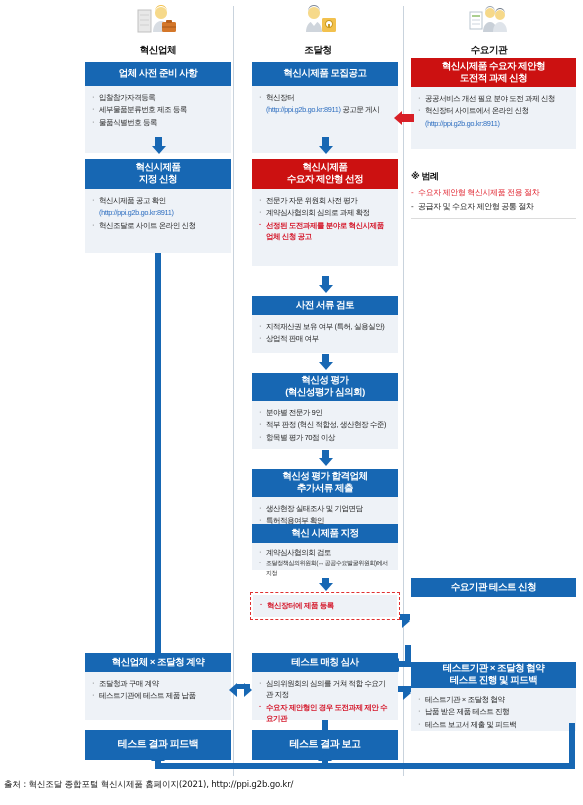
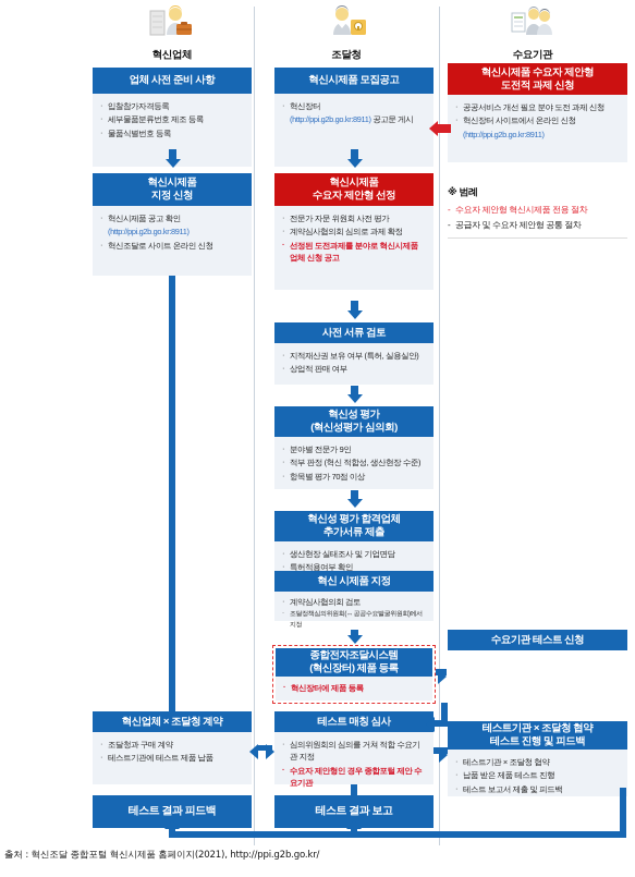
  혁신업체
  조달청
  수요기관
  업체 사전 준비 사항
  입찰참가자격등록
  세부물품분류번호 제조 등록
  물품식별번호 등록
  혁신시제품
  지정 신청
  혁신시제품 공고 확인
  (http://ppi.g2b.go.kr:8911)
  혁신조달로 사이트 온라인 신청
  혁신업체 × 조달청 계약
  조달청과 구매 계약
  테스트기관에 테스트 제품 납품
  테스트 결과 피드백
  혁신시제품 모집공고
  혁신장터
  (http://ppi.g2b.go.kr:8911) 공고문 게시
  혁신시제품
  수요자 제안형 선정
  전문가 자문 위원회 사전 평가
  계약심사협의회 심의로 과제 확정
  선정된 도전과제를 분야로 혁신시제품
  업체 신청 공고
  사전 서류 검토
  지적재산권 보유 여부 (특허, 실용실안)
  상업적 판매 여부
  혁신성 평가
  (혁신성평가 심의회)
  분야별 전문가 9인
  적부 판정 (혁신 적합성, 생산현장 수준)
  항목별 평가 70점 이상
  혁신성 평가 합격업체
  추가서류 제출
  생산현장 실태조사 및 기업면담
  특허적용여부 확인
  혁신 시제품 지정
  계약심사협의회 검토
+ 종합전자조달시스템
+ (혁신장터) 제품 등록
  혁신장터에 제품 등록
  테스트 매칭 심사
  심의위원회의 심의를 거쳐 적합 수요기관 지정
- 수요자 제안형인 경우 도전과제 제안 수요기관
+ 수요자 제안형인 경우 종합포털 제안 수요기관
  테스트 결과 보고
  혁신시제품 수요자 제안형
  도전적 과제 신청
  공공서비스 개선 필요 분야 도전 과제 신청
  혁신장터 사이트에서 온라인 신청
  (http://ppi.g2b.go.kr:8911)
  ※ 범례
  수요자 제안형 혁신시제품 전용 절차
  공급자 및 수요자 제안형 공통 절차
  수요기관 테스트 신청
  테스트기관 × 조달청 협약
  테스트 진행 및 피드백
  테스트기관 × 조달청 협약
  납품 받은 제품 테스트 진행
  테스트 보고서 제출 및 피드백
  출처 : 혁신조달 종합포털 혁신시제품 홈페이지(2021), http://ppi.g2b.go.kr/
